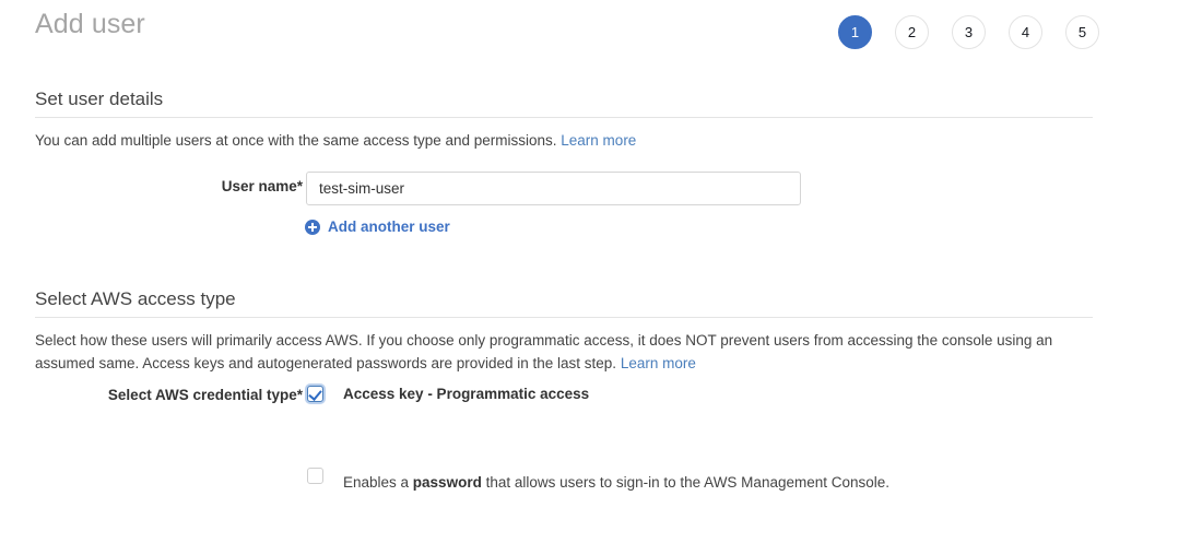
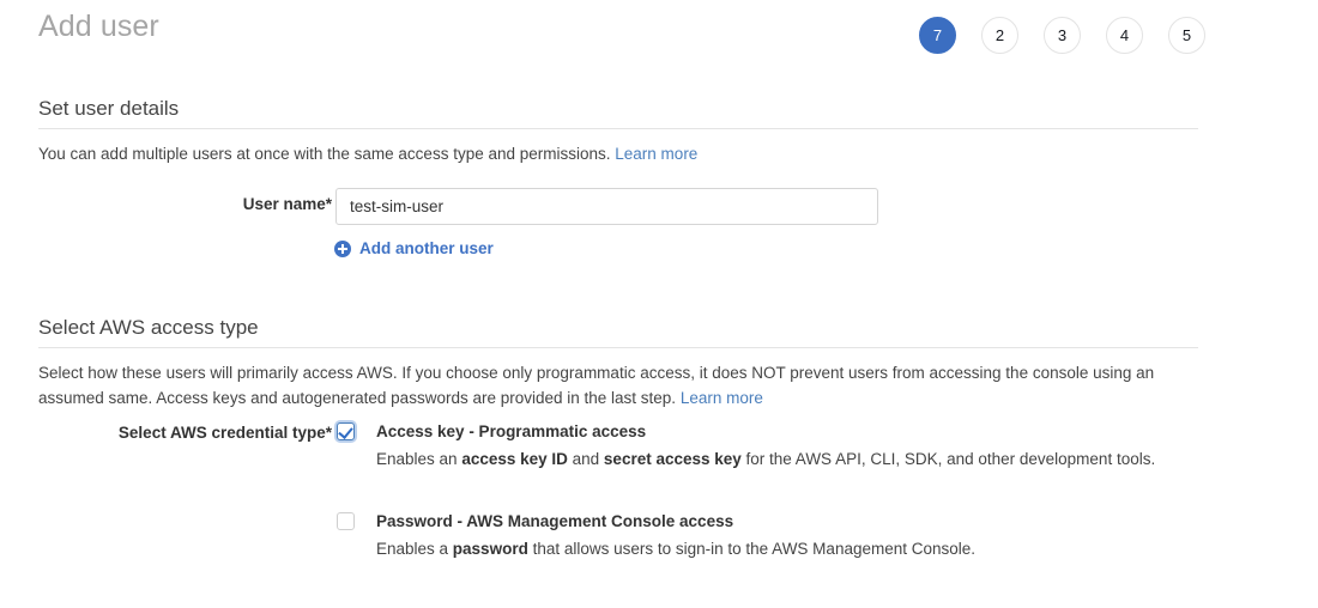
  Add user
- 1
+ 7
  2
  3
  4
  5
  Set user details
  You can add multiple users at once with the same access type and permissions. Learn more
  User name*
  test-sim-user
  Add another user
  Select AWS access type
  Select how these users will primarily access AWS. If you choose only programmatic access, it does NOT prevent users from accessing the console using an assumed same. Access keys and autogenerated passwords are provided in the last step. Learn more
  Select AWS credential type*
  Access key - Programmatic access
+ Enables an access key ID and secret access key for the AWS API, CLI, SDK, and other development tools.
+ Password - AWS Management Console access
  Enables a password that allows users to sign-in to the AWS Management Console.
